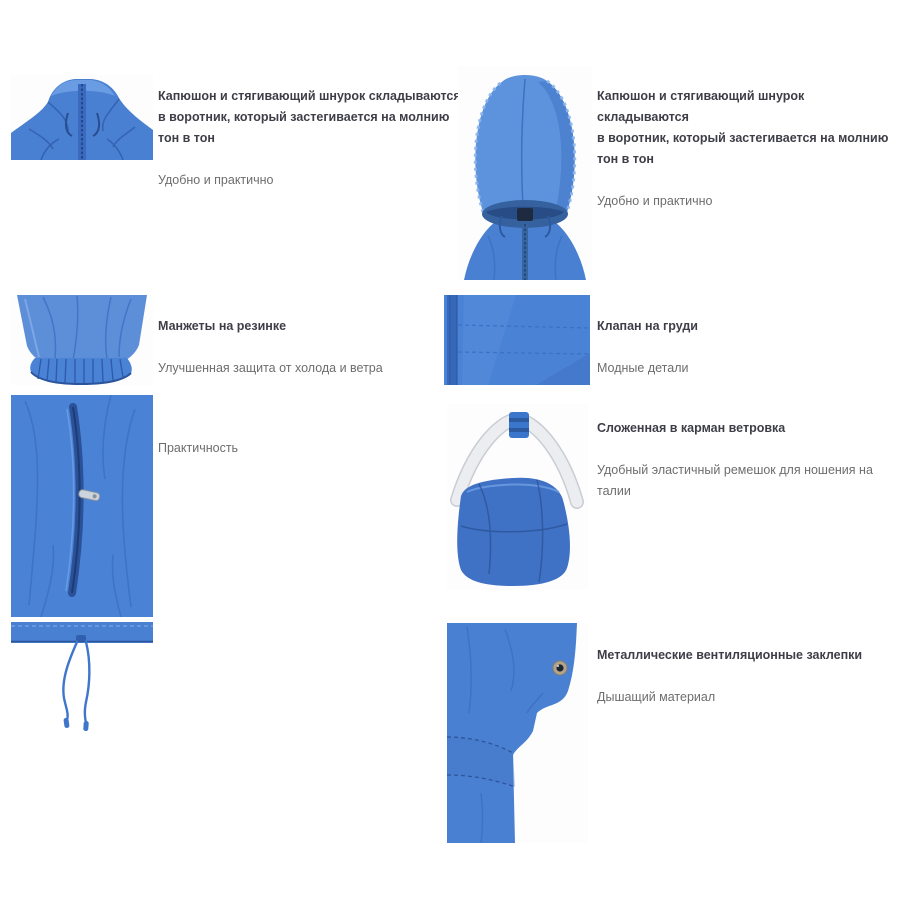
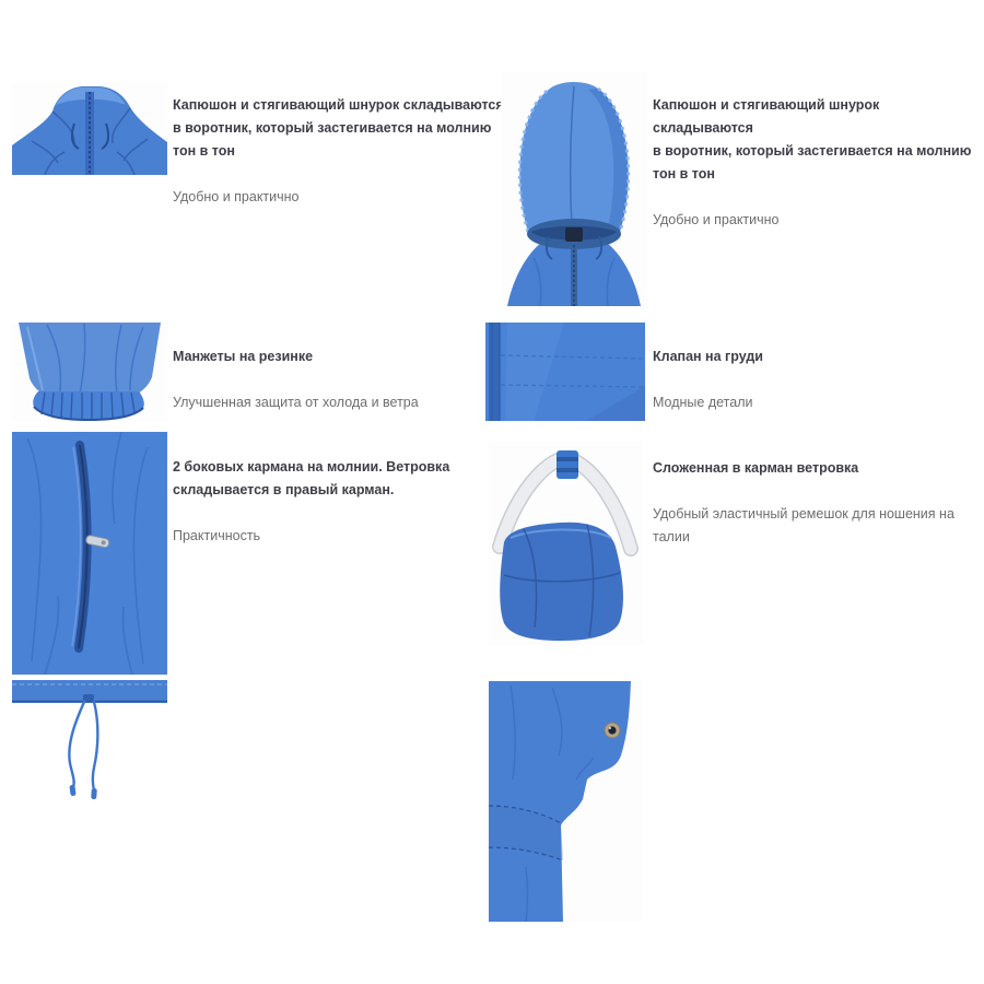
  Капюшон и стягивающий шнурок складываются
  в воротник, который застегивается на молнию
  тон в тон
  Удобно и практично
  Капюшон и стягивающий шнурок складываются
  в воротник, который застегивается на молнию
  тон в тон
  Удобно и практично
  Манжеты на резинке
  Улучшенная защита от холода и ветра
  Клапан на груди
  Модные детали
+ 2 боковых кармана на молнии. Ветровка
+ складывается в правый карман.
  Практичность
  Сложенная в карман ветровка
  Удобный эластичный ремешок для ношения на
  талии
- Металлические вентиляционные заклепки
- Дышащий материал
